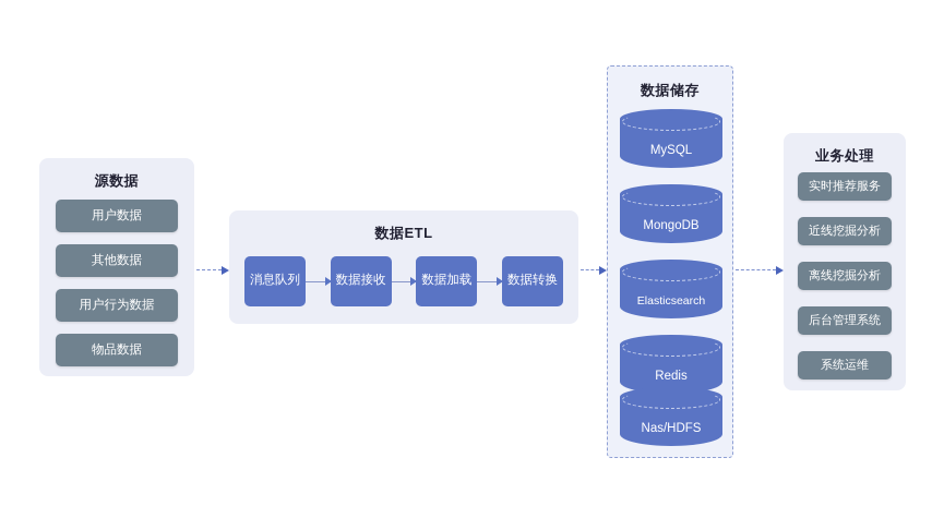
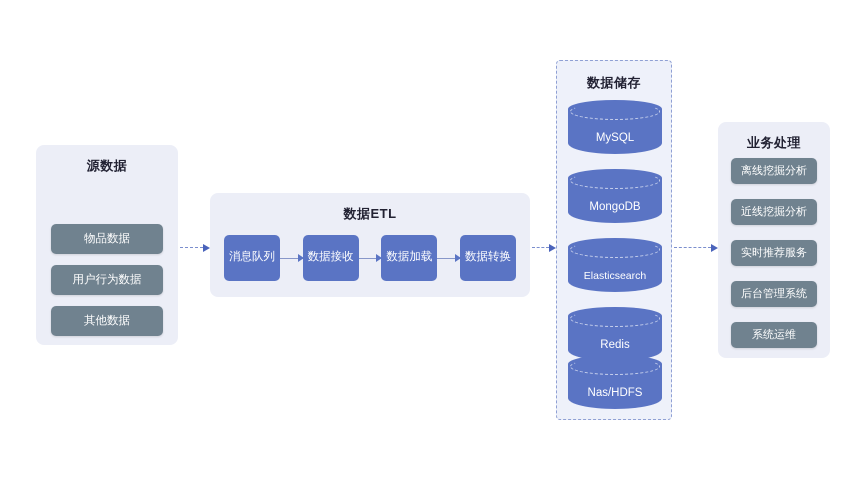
  源数据
- 用户数据
- 其他数据
+ 物品数据
  用户行为数据
- 物品数据
+ 其他数据
  数据ETL
  消息队列
  数据接收
  数据加载
  数据转换
  数据储存
  MySQL
  MongoDB
  Elasticsearch
  Redis
  Nas/HDFS
  业务处理
- 实时推荐服务
+ 离线挖掘分析
  近线挖掘分析
- 离线挖掘分析
+ 实时推荐服务
  后台管理系统
  系统运维
